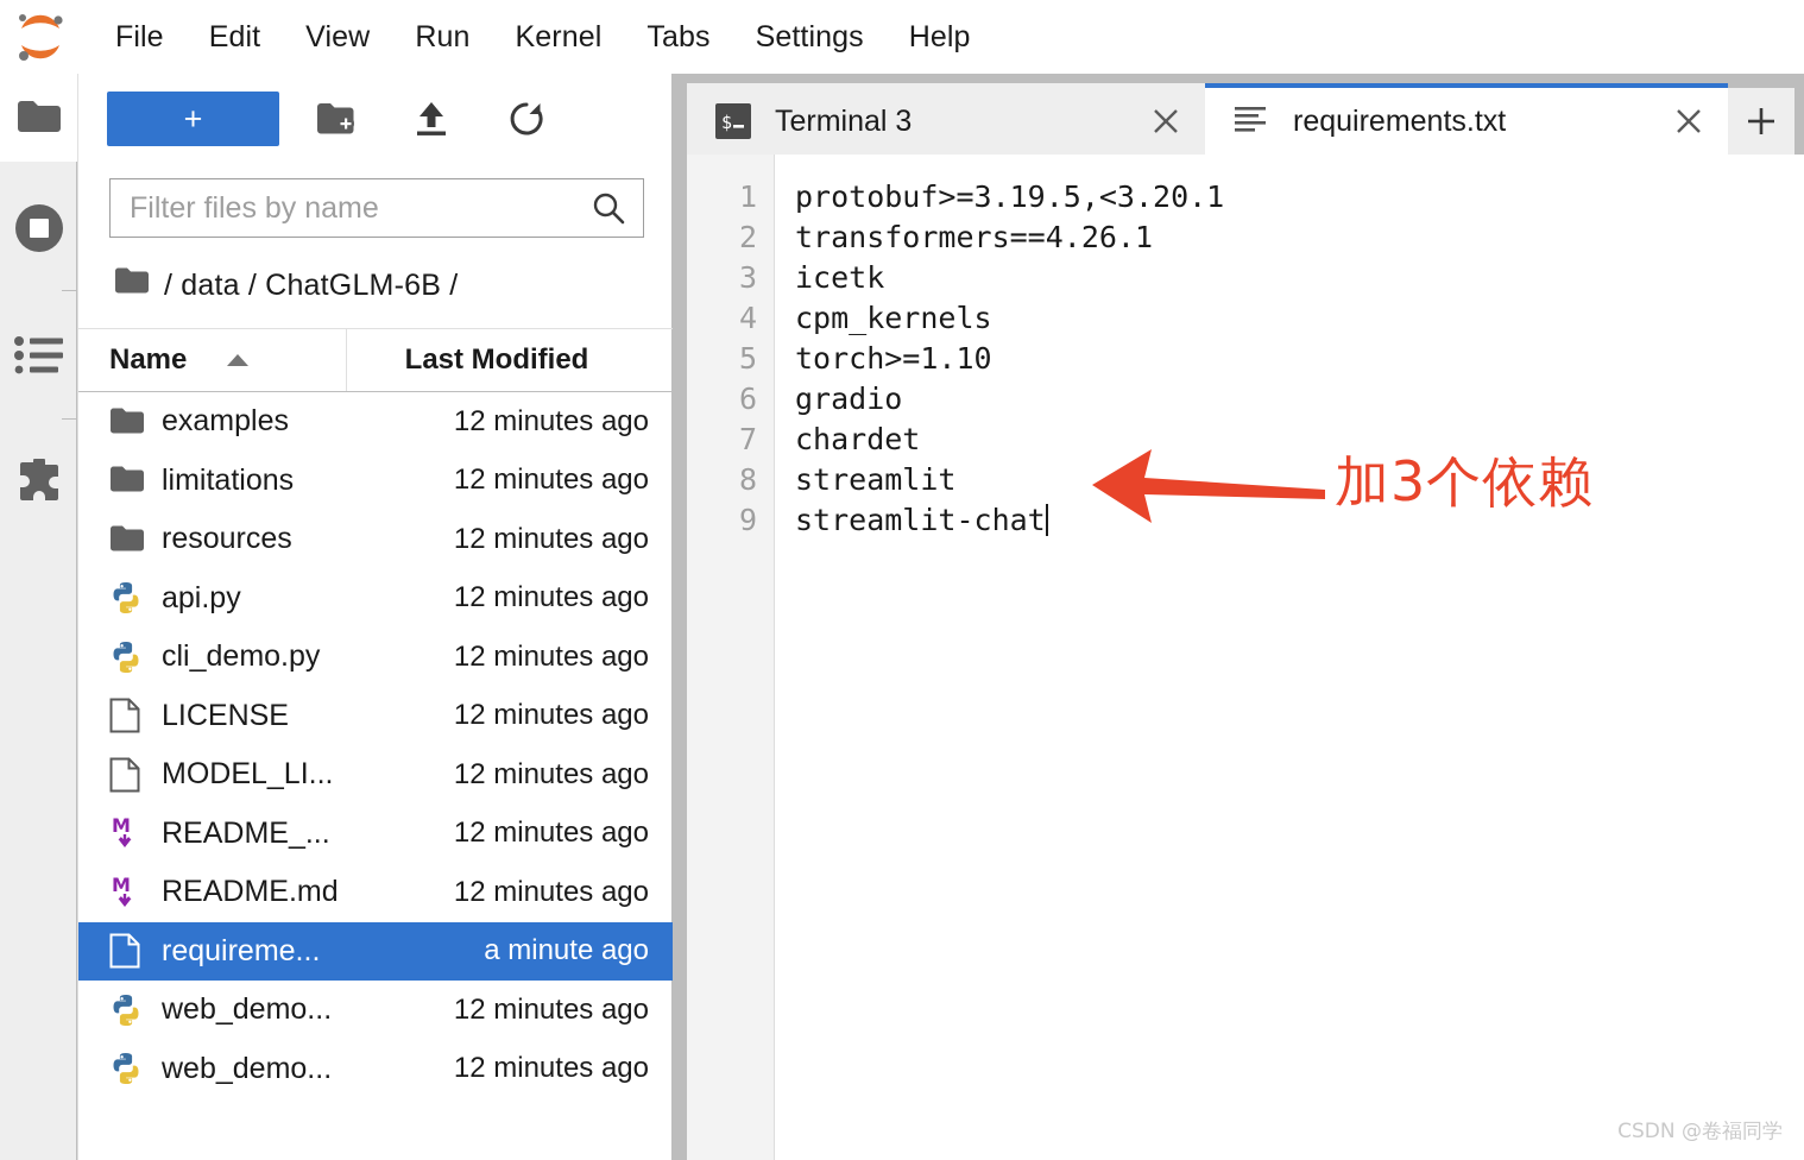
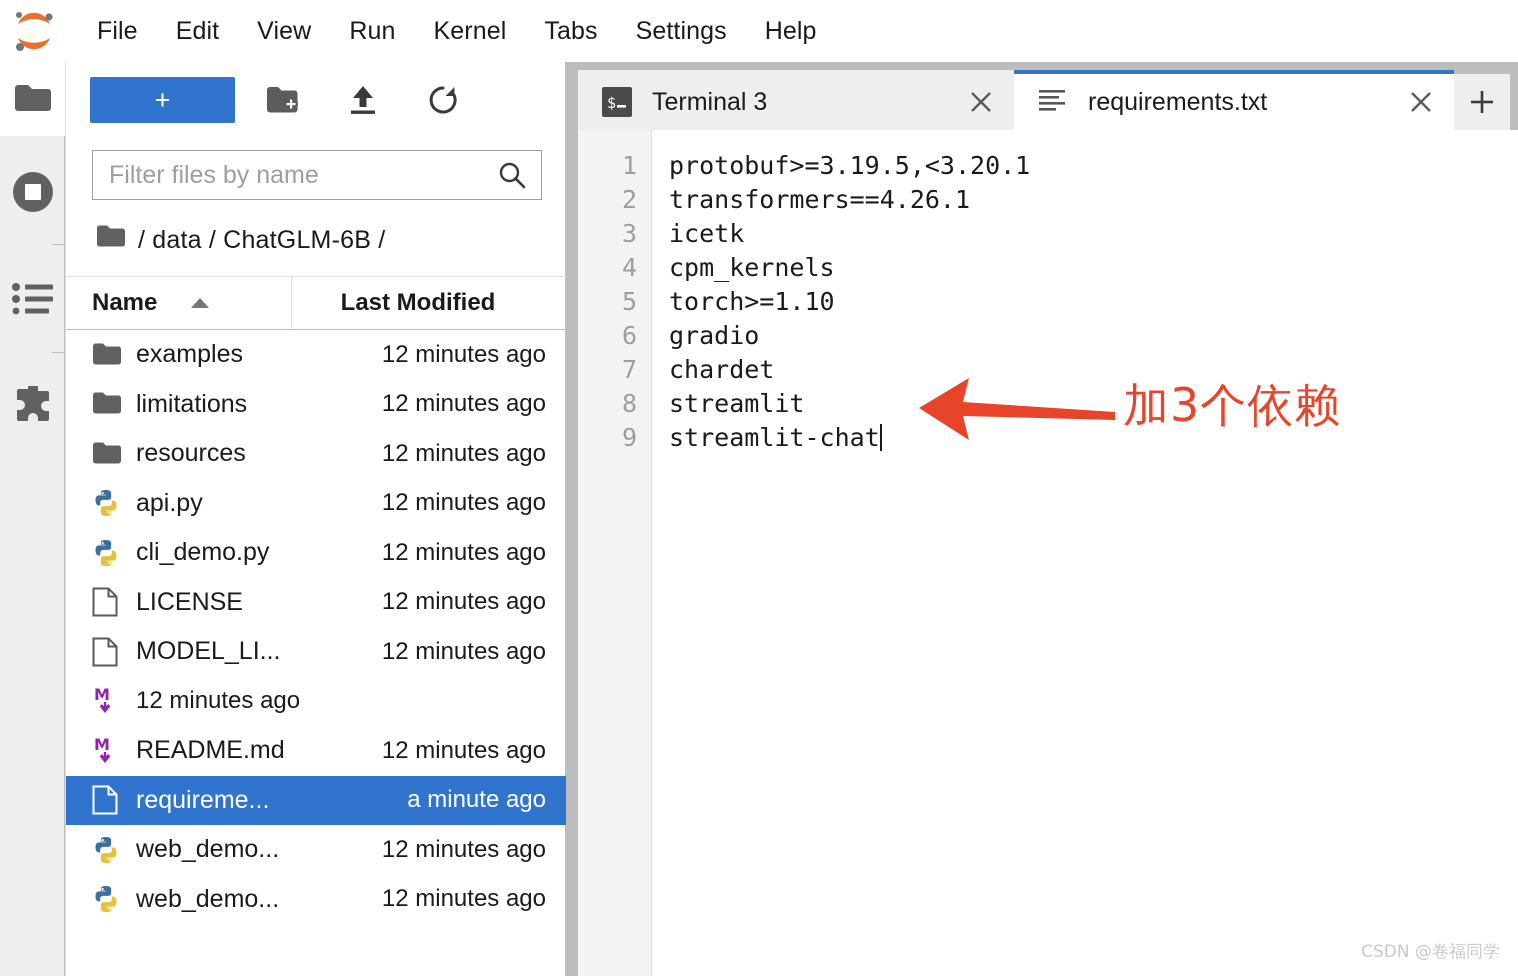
  File
  Edit
  View
  Run
  Kernel
  Tabs
  Settings
  Help
  +
  Filter files by name
  / data / ChatGLM-6B /
  Name
  Last Modified
  examples
  12 minutes ago
  limitations
  12 minutes ago
  resources
  12 minutes ago
  api.py
  12 minutes ago
  cli_demo.py
  12 minutes ago
  LICENSE
  12 minutes ago
  MODEL_LI...
  12 minutes ago
  M
- README_...
  12 minutes ago
  M
  README.md
  12 minutes ago
  requireme...
  a minute ago
  web_demo...
  12 minutes ago
  web_demo...
  12 minutes ago
  $
  Terminal 3
  requirements.txt
  1
  2
  3
  4
  5
  6
  7
  8
  9
  protobuf>=3.19.5,<3.20.1
  transformers==4.26.1
  icetk
  cpm_kernels
  torch>=1.10
  gradio
  chardet
  streamlit
  streamlit-chat
  加3个依赖
  CSDN @卷福同学
